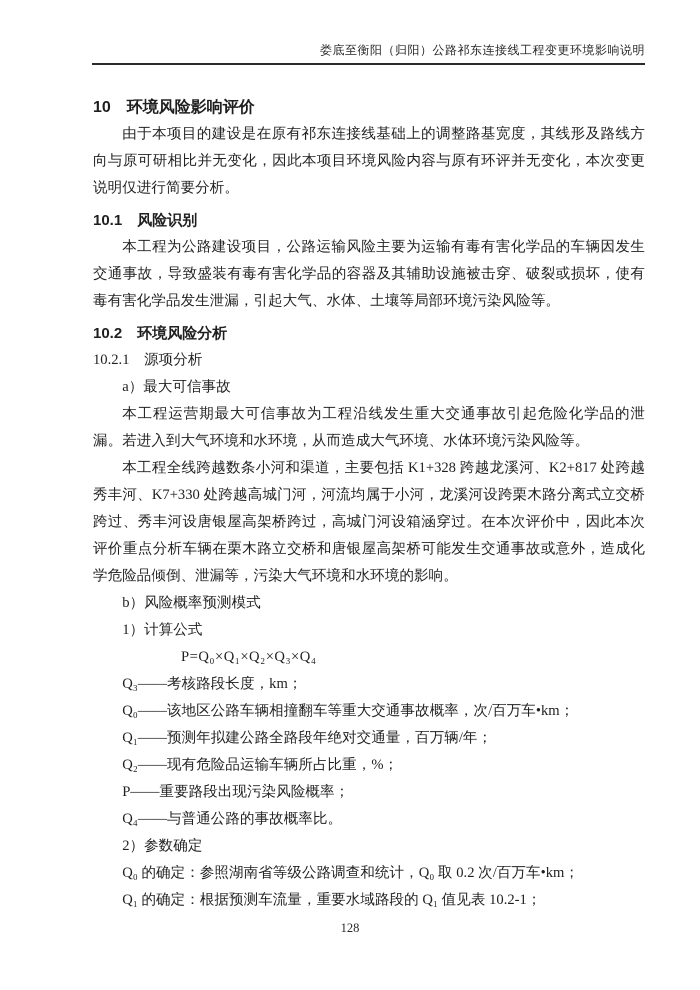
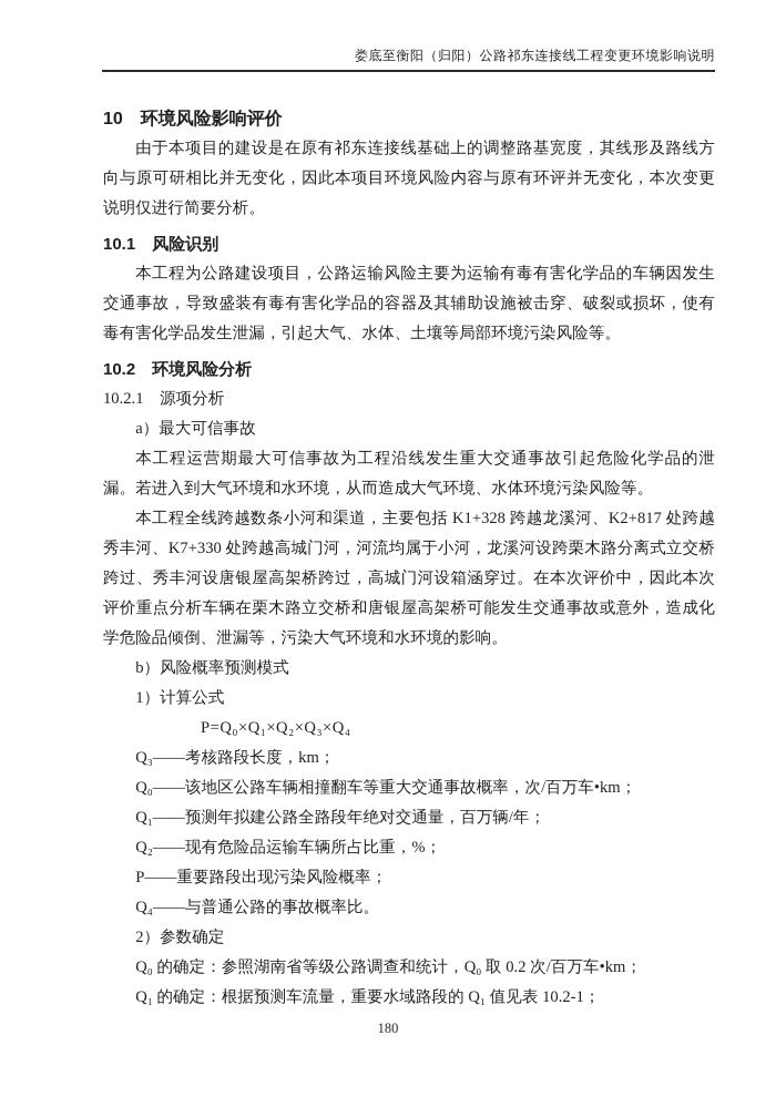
  娄底至衡阳（归阳）公路祁东连接线工程变更环境影响说明
  10 环境风险影响评价
  由于本项目的建设是在原有祁东连接线基础上的调整路基宽度，其线形及路线方向与原可研相比并无变化，因此本项目环境风险内容与原有环评并无变化，本次变更说明仅进行简要分析。
  10.1 风险识别
  本工程为公路建设项目，公路运输风险主要为运输有毒有害化学品的车辆因发生交通事故，导致盛装有毒有害化学品的容器及其辅助设施被击穿、破裂或损坏，使有毒有害化学品发生泄漏，引起大气、水体、土壤等局部环境污染风险等。
  10.2 环境风险分析
  10.2.1 源项分析
  a）最大可信事故
  本工程运营期最大可信事故为工程沿线发生重大交通事故引起危险化学品的泄漏。若进入到大气环境和水环境，从而造成大气环境、水体环境污染风险等。
  本工程全线跨越数条小河和渠道，主要包括 K1+328 跨越龙溪河、K2+817 处跨越秀丰河、K7+330 处跨越高城门河，河流均属于小河，龙溪河设跨栗木路分离式立交桥跨过、秀丰河设唐银屋高架桥跨过，高城门河设箱涵穿过。在本次评价中，因此本次评价重点分析车辆在栗木路立交桥和唐银屋高架桥可能发生交通事故或意外，造成化学危险品倾倒、泄漏等，污染大气环境和水环境的影响。
  b）风险概率预测模式
  1）计算公式
  P=Q₀×Q₁×Q₂×Q₃×Q₄
  Q₃——考核路段长度，km；
  Q₀——该地区公路车辆相撞翻车等重大交通事故概率，次/百万车•km；
  Q₁——预测年拟建公路全路段年绝对交通量，百万辆/年；
  Q₂——现有危险品运输车辆所占比重，%；
  P——重要路段出现污染风险概率；
  Q₄——与普通公路的事故概率比。
  2）参数确定
  Q₀ 的确定：参照湖南省等级公路调查和统计，Q₀ 取 0.2 次/百万车•km；
  Q₁ 的确定：根据预测车流量，重要水域路段的 Q₁ 值见表 10.2-1；
- 128
+ 180
